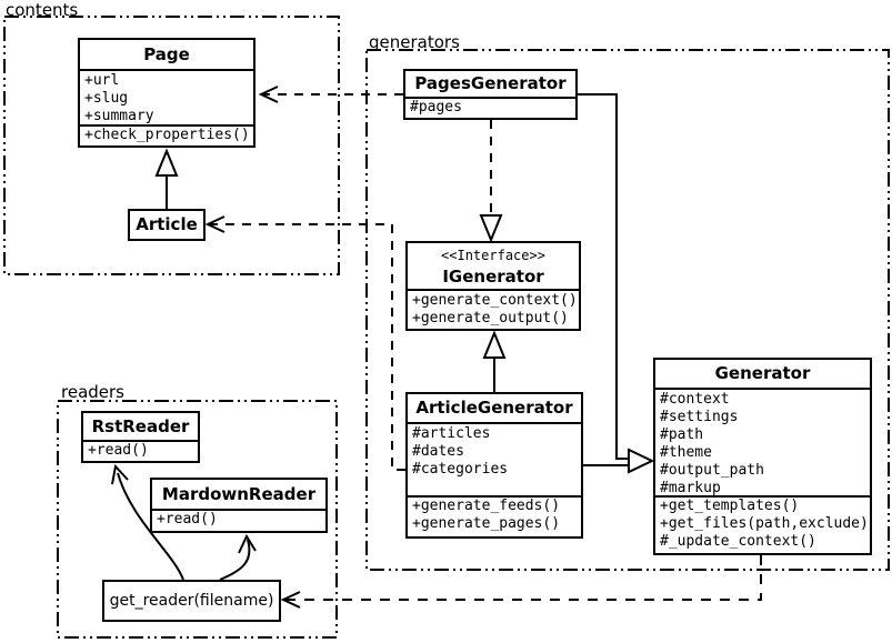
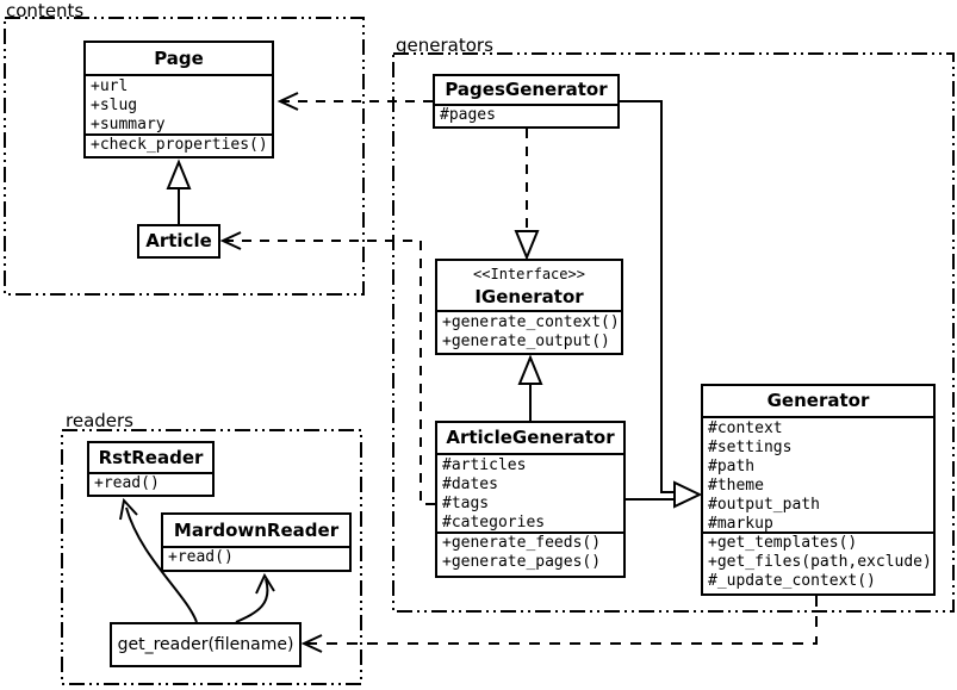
  contents
  generators
  readers
  Page
  +url
  +slug
  +summary
  +check_properties()
  Article
  PagesGenerator
  #pages
  <<Interface>>
  IGenerator
  +generate_context()
  +generate_output()
  ArticleGenerator
  #articles
  #dates
+ #tags
  #categories
  +generate_feeds()
  +generate_pages()
  Generator
  #context
  #settings
  #path
  #theme
  #output_path
  #markup
  +get_templates()
  +get_files(path,exclude)
  #_update_context()
  RstReader
  +read()
  MardownReader
  +read()
  get_reader(filename)
